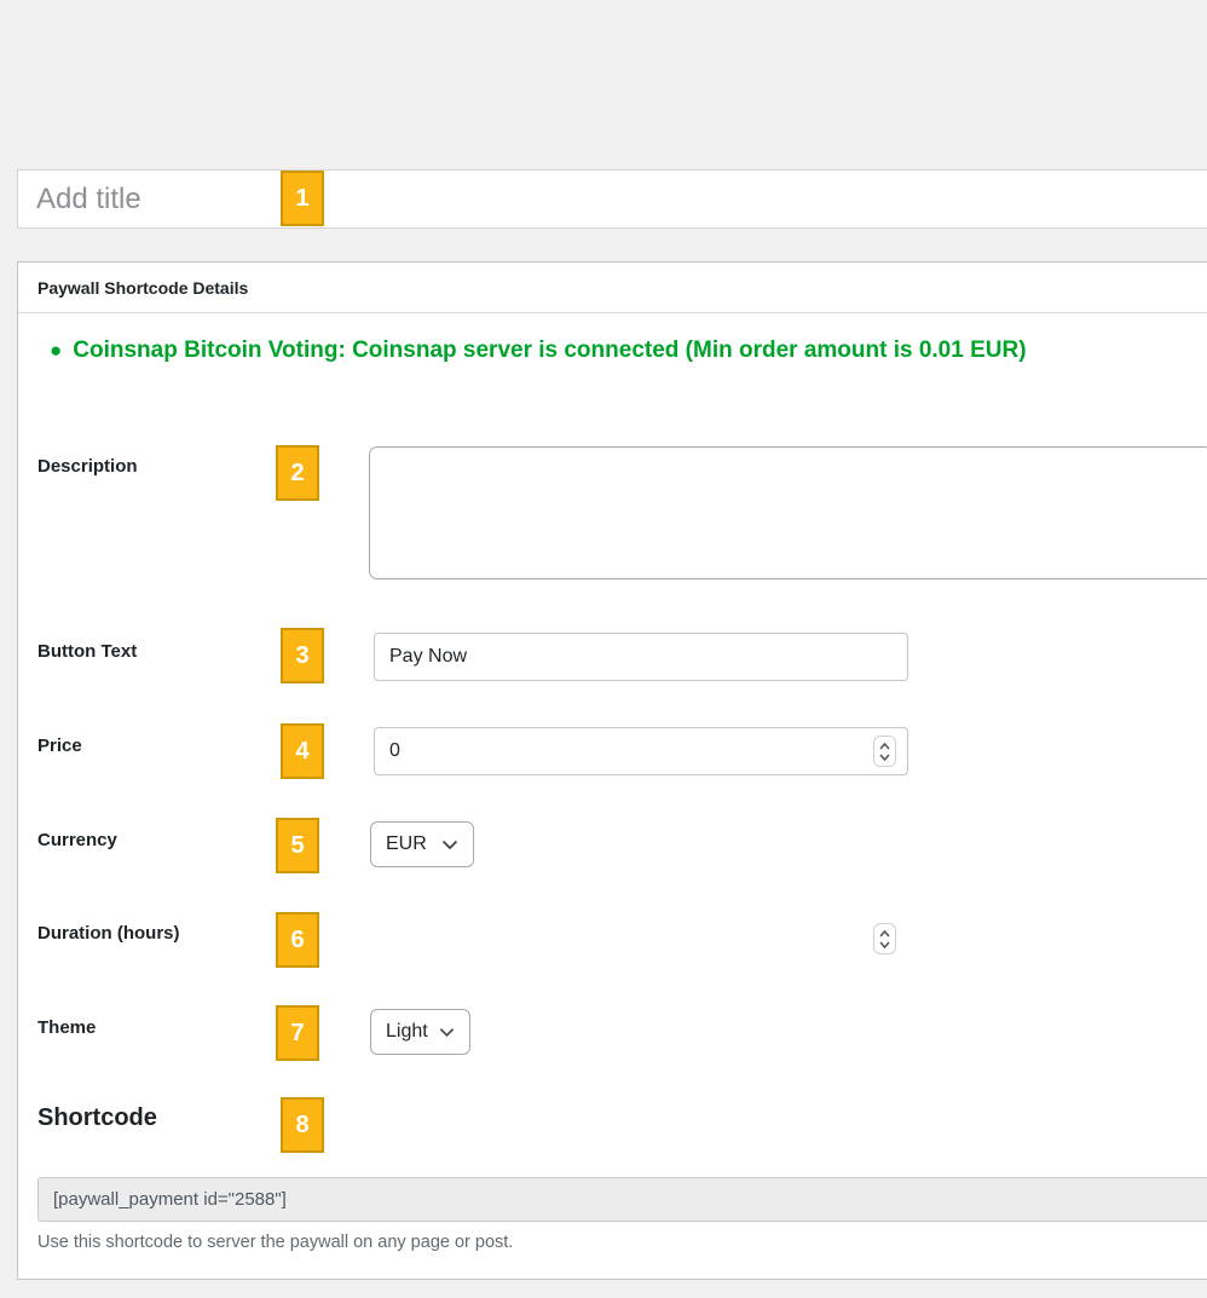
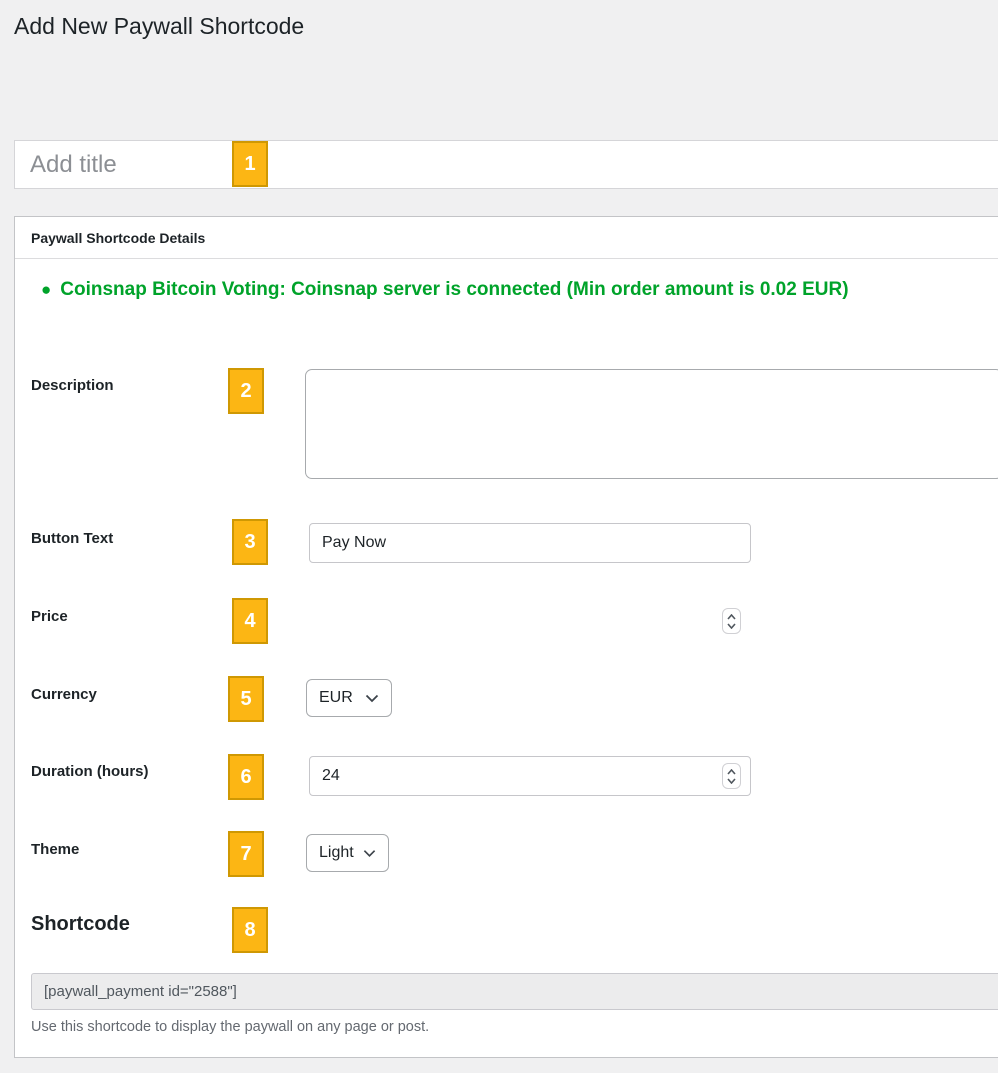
+ Add New Paywall Shortcode
  Add title
  1
  2
  3
  4
  5
  6
  7
  8
  Paywall Shortcode Details
- ● Coinsnap Bitcoin Voting: Coinsnap server is connected (Min order amount is 0.01 EUR)
+ ● Coinsnap Bitcoin Voting: Coinsnap server is connected (Min order amount is 0.02 EUR)
  Description
  Button Text
  Pay Now
  Price
- 0
  Currency
  EUR
  Duration (hours)
+ 24
  Theme
  Light
  Shortcode
  [paywall_payment id="2588"]
- Use this shortcode to server the paywall on any page or post.
+ Use this shortcode to display the paywall on any page or post.
